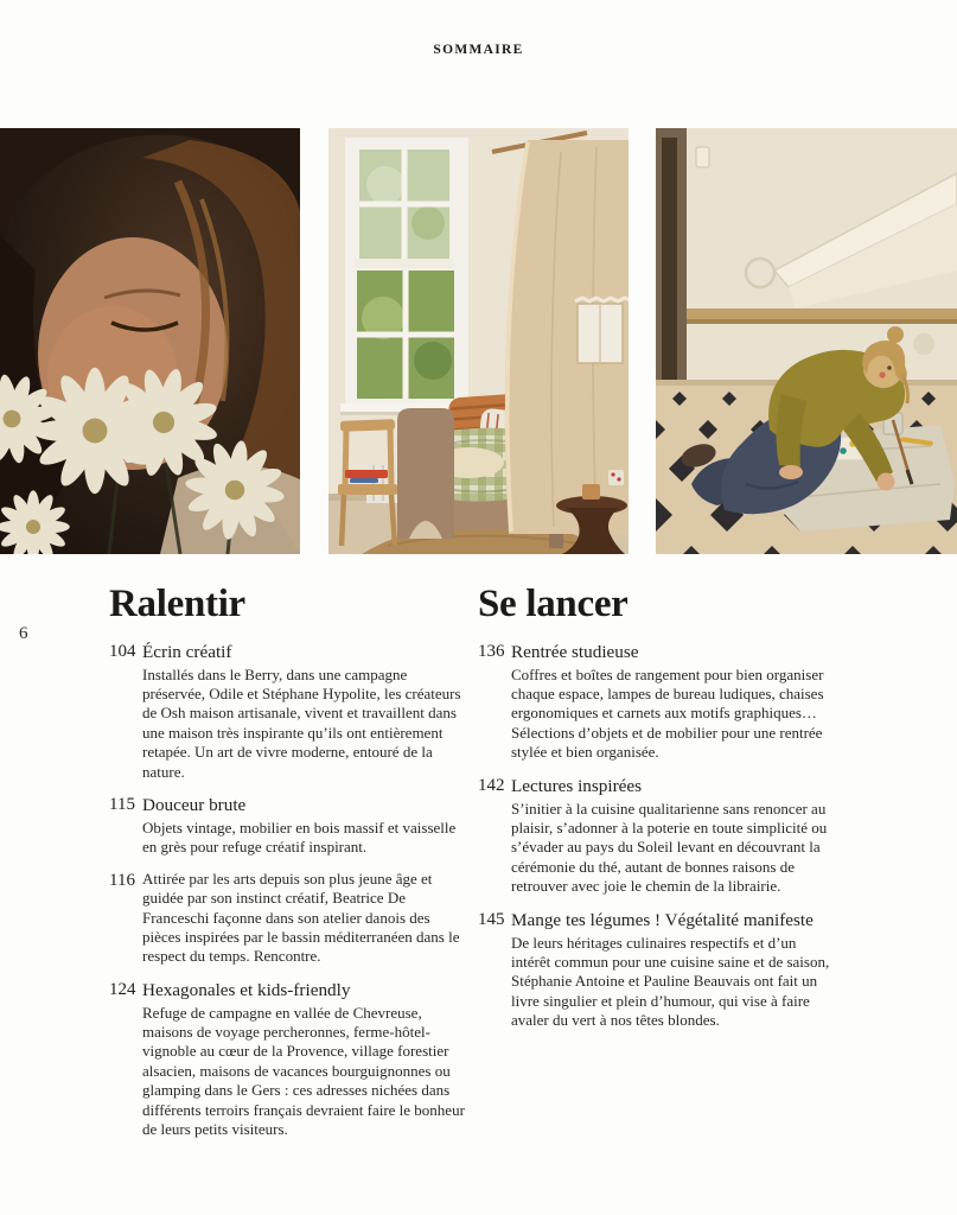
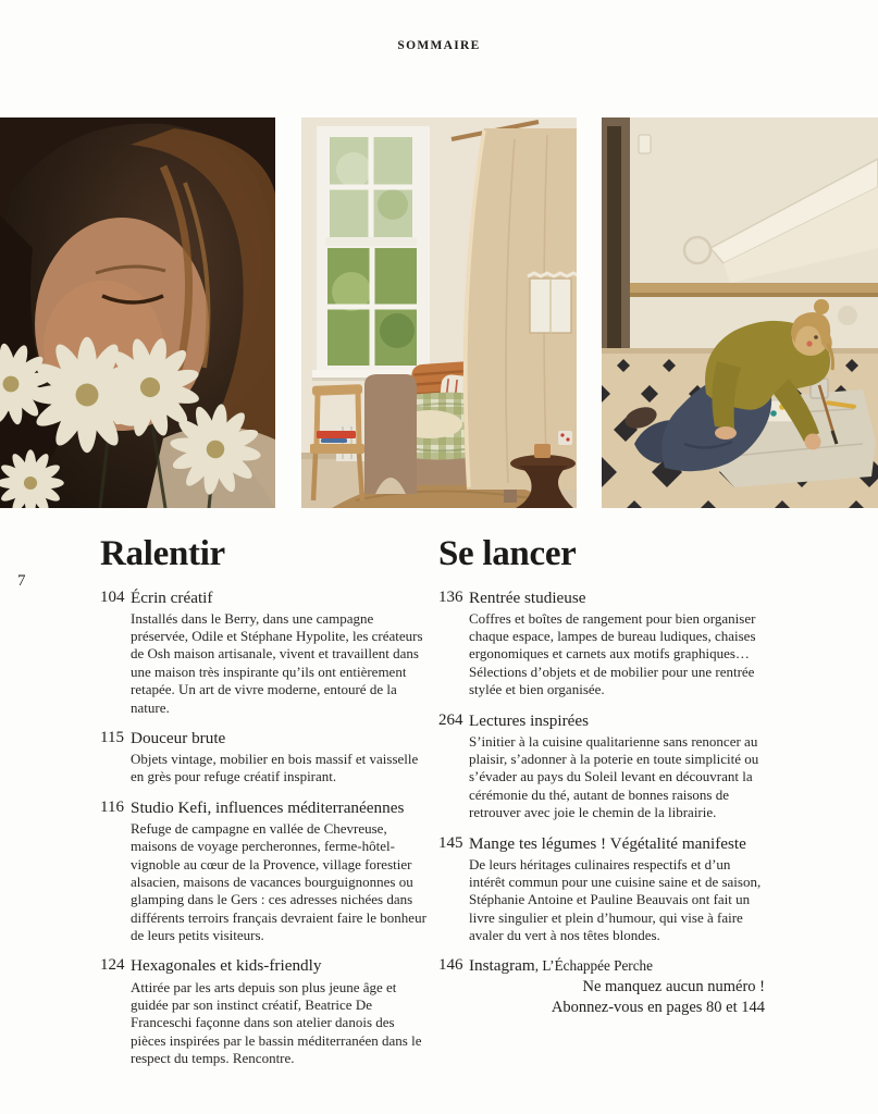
  SOMMAIRE
- 6
+ 7
  Ralentir
  104
  Écrin créatif
  Installés dans le Berry, dans une campagne préservée, Odile et Stéphane Hypolite, les créateurs de Osh maison artisanale, vivent et travaillent dans une maison très inspirante qu’ils ont entièrement retapée. Un art de vivre moderne, entouré de la nature.
  115
  Douceur brute
  Objets vintage, mobilier en bois massif et vaisselle en grès pour refuge créatif inspirant.
  116
+ Studio Kefi, influences méditerranéennes
- Attirée par les arts depuis son plus jeune âge et guidée par son instinct créatif, Beatrice De Franceschi façonne dans son atelier danois des pièces inspirées par le bassin méditerranéen dans le respect du temps. Rencontre.
+ Refuge de campagne en vallée de Chevreuse, maisons de voyage percheronnes, ferme-hôtel-vignoble au cœur de la Provence, village forestier alsacien, maisons de vacances bourguignonnes ou glamping dans le Gers : ces adresses nichées dans différents terroirs français devraient faire le bonheur de leurs petits visiteurs.
  124
  Hexagonales et kids-friendly
- Refuge de campagne en vallée de Chevreuse, maisons de voyage percheronnes, ferme-hôtel-vignoble au cœur de la Provence, village forestier alsacien, maisons de vacances bourguignonnes ou glamping dans le Gers : ces adresses nichées dans différents terroirs français devraient faire le bonheur de leurs petits visiteurs.
+ Attirée par les arts depuis son plus jeune âge et guidée par son instinct créatif, Beatrice De Franceschi façonne dans son atelier danois des pièces inspirées par le bassin méditerranéen dans le respect du temps. Rencontre.
  Se lancer
  136
  Rentrée studieuse
  Coffres et boîtes de rangement pour bien organiser chaque espace, lampes de bureau ludiques, chaises ergonomiques et carnets aux motifs graphiques… Sélections d’objets et de mobilier pour une rentrée stylée et bien organisée.
- 142
+ 264
  Lectures inspirées
  S’initier à la cuisine qualitarienne sans renoncer au plaisir, s’adonner à la poterie en toute simplicité ou s’évader au pays du Soleil levant en découvrant la cérémonie du thé, autant de bonnes raisons de retrouver avec joie le chemin de la librairie.
  145
  Mange tes légumes ! Végétalité manifeste
  De leurs héritages culinaires respectifs et d’un intérêt commun pour une cuisine saine et de saison, Stéphanie Antoine et Pauline Beauvais ont fait un livre singulier et plein d’humour, qui vise à faire avaler du vert à nos têtes blondes.
+ 146
+ Instagram, L’Échappée Perche
+ Ne manquez aucun numéro !
+ Abonnez-vous en pages 80 et 144
